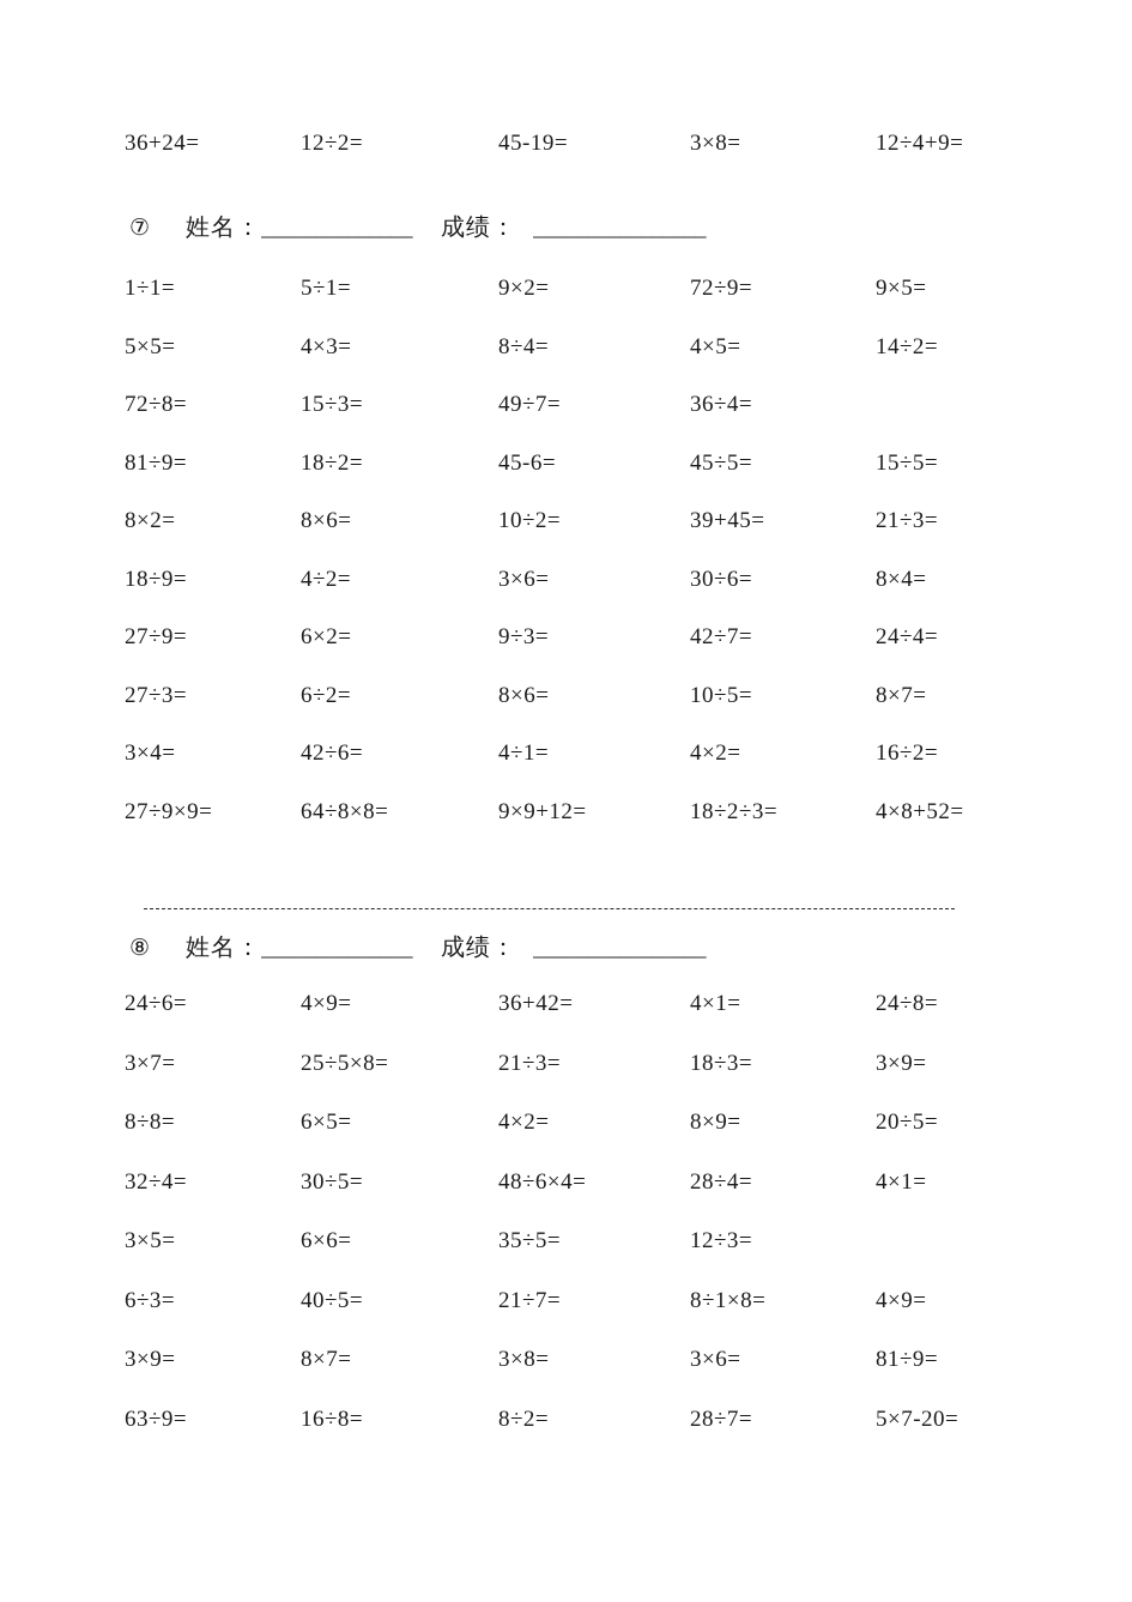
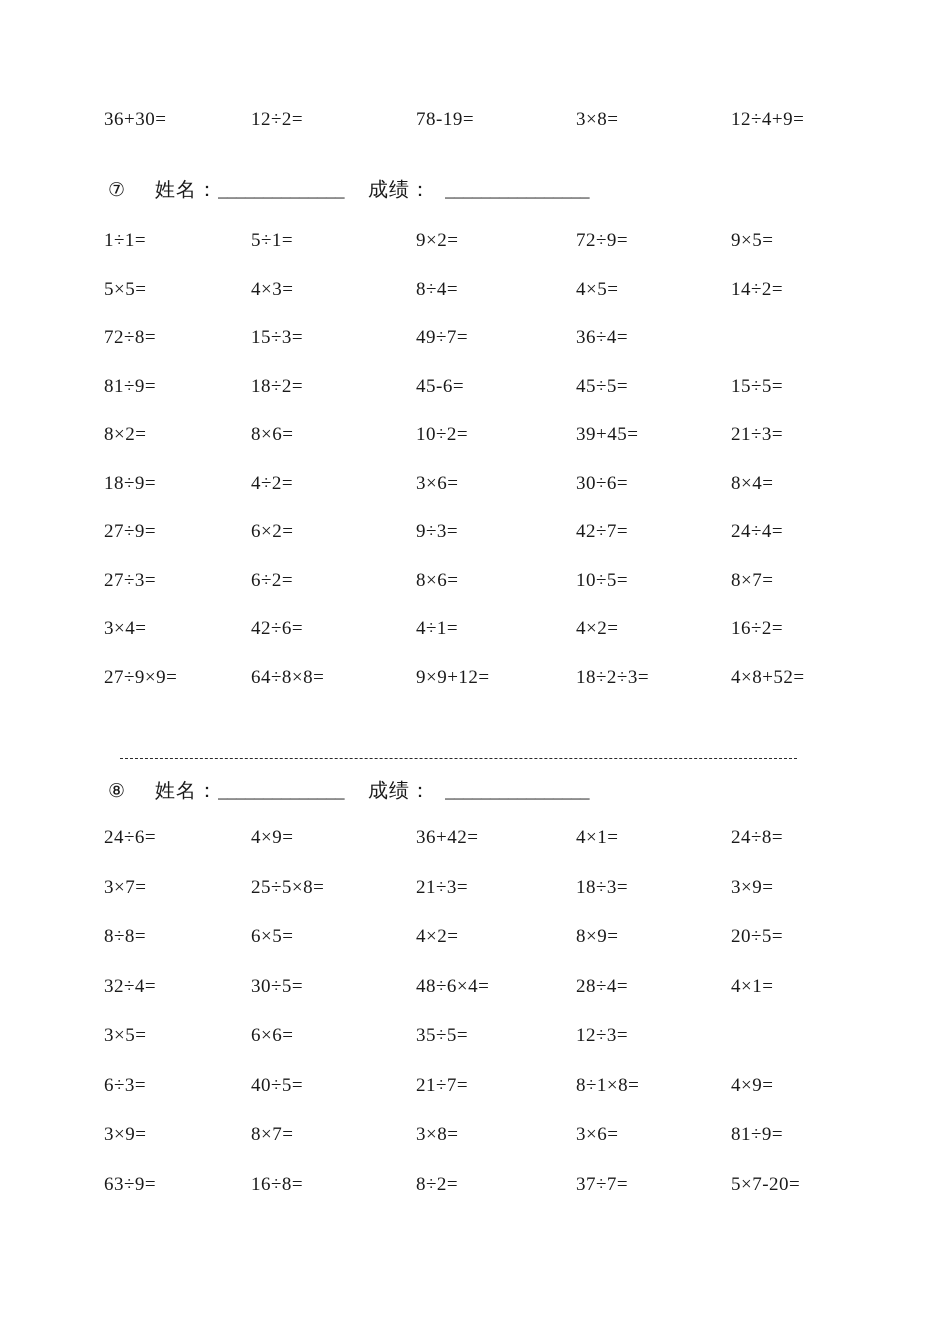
- 36+24=
+ 36+30=
  12÷2=
- 45-19=
+ 78-19=
  3×8=
  12÷4+9=
  ⑦
  姓名：
  ______________
  成绩：
  ________________
  1÷1=
  5÷1=
  9×2=
  72÷9=
  9×5=
  5×5=
  4×3=
  8÷4=
  4×5=
  14÷2=
  72÷8=
  15÷3=
  49÷7=
  36÷4=
  81÷9=
  18÷2=
  45-6=
  45÷5=
  15÷5=
  8×2=
  8×6=
  10÷2=
  39+45=
  21÷3=
  18÷9=
  4÷2=
  3×6=
  30÷6=
  8×4=
  27÷9=
  6×2=
  9÷3=
  42÷7=
  24÷4=
  27÷3=
  6÷2=
  8×6=
  10÷5=
  8×7=
  3×4=
  42÷6=
  4÷1=
  4×2=
  16÷2=
  27÷9×9=
  64÷8×8=
  9×9+12=
  18÷2÷3=
  4×8+52=
  ⑧
  姓名：
  ______________
  成绩：
  ________________
  24÷6=
  4×9=
  36+42=
  4×1=
  24÷8=
  3×7=
  25÷5×8=
  21÷3=
  18÷3=
  3×9=
  8÷8=
  6×5=
  4×2=
  8×9=
  20÷5=
  32÷4=
  30÷5=
  48÷6×4=
  28÷4=
  4×1=
  3×5=
  6×6=
  35÷5=
  12÷3=
  6÷3=
  40÷5=
  21÷7=
  8÷1×8=
  4×9=
  3×9=
  8×7=
  3×8=
  3×6=
  81÷9=
  63÷9=
  16÷8=
  8÷2=
- 28÷7=
+ 37÷7=
  5×7-20=
